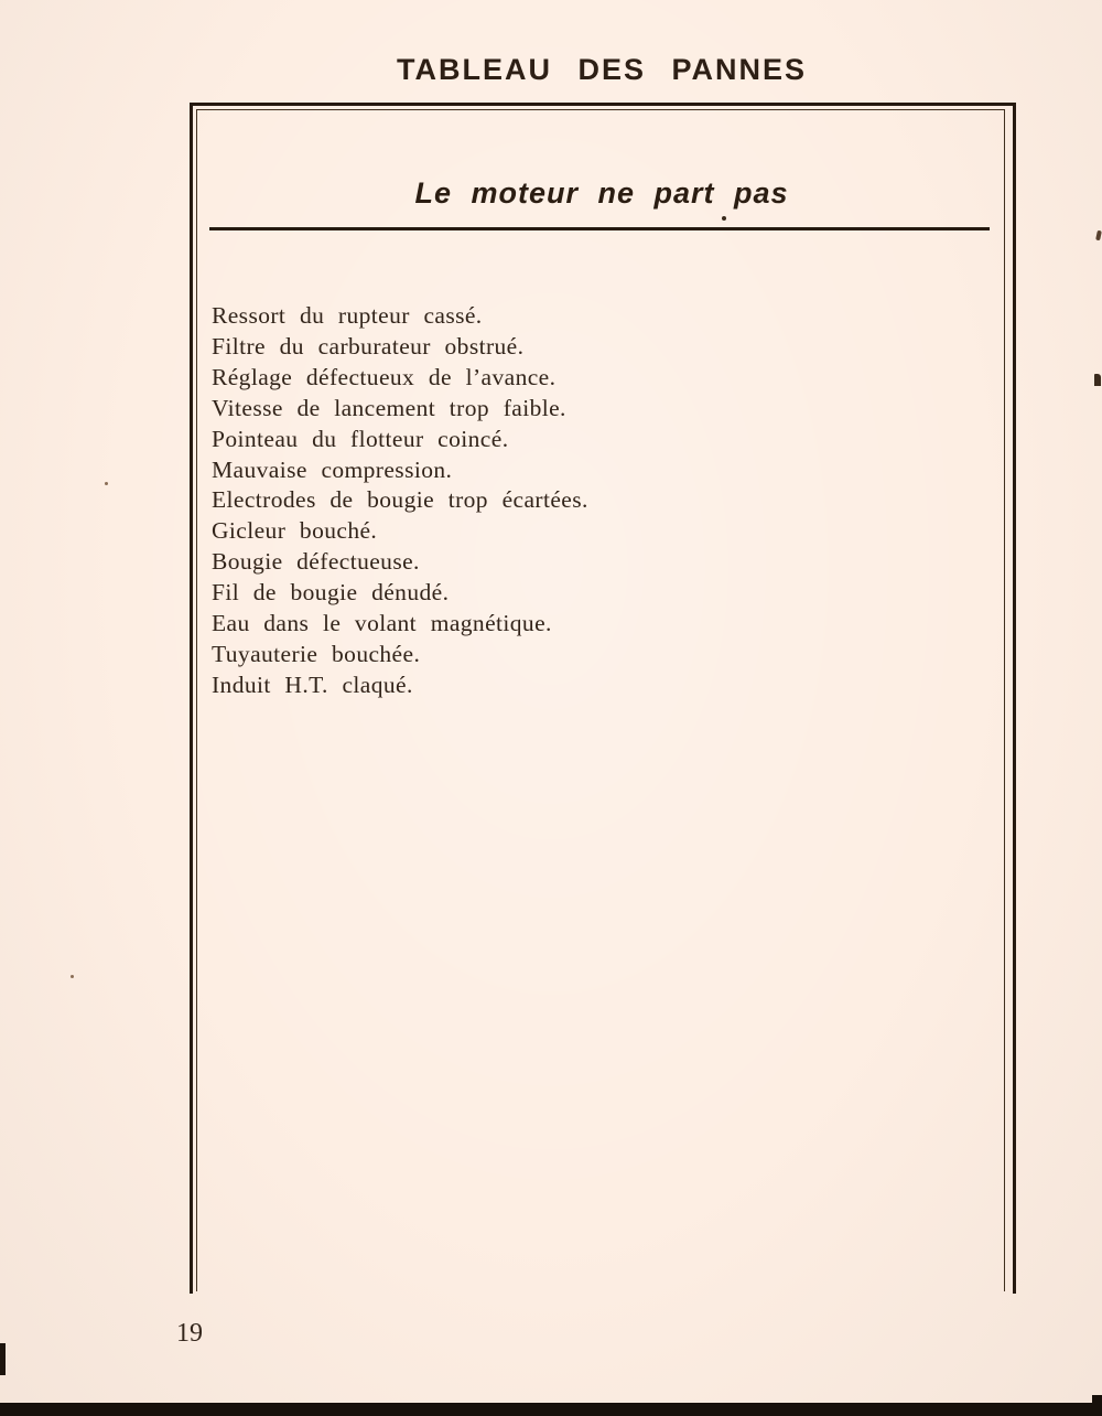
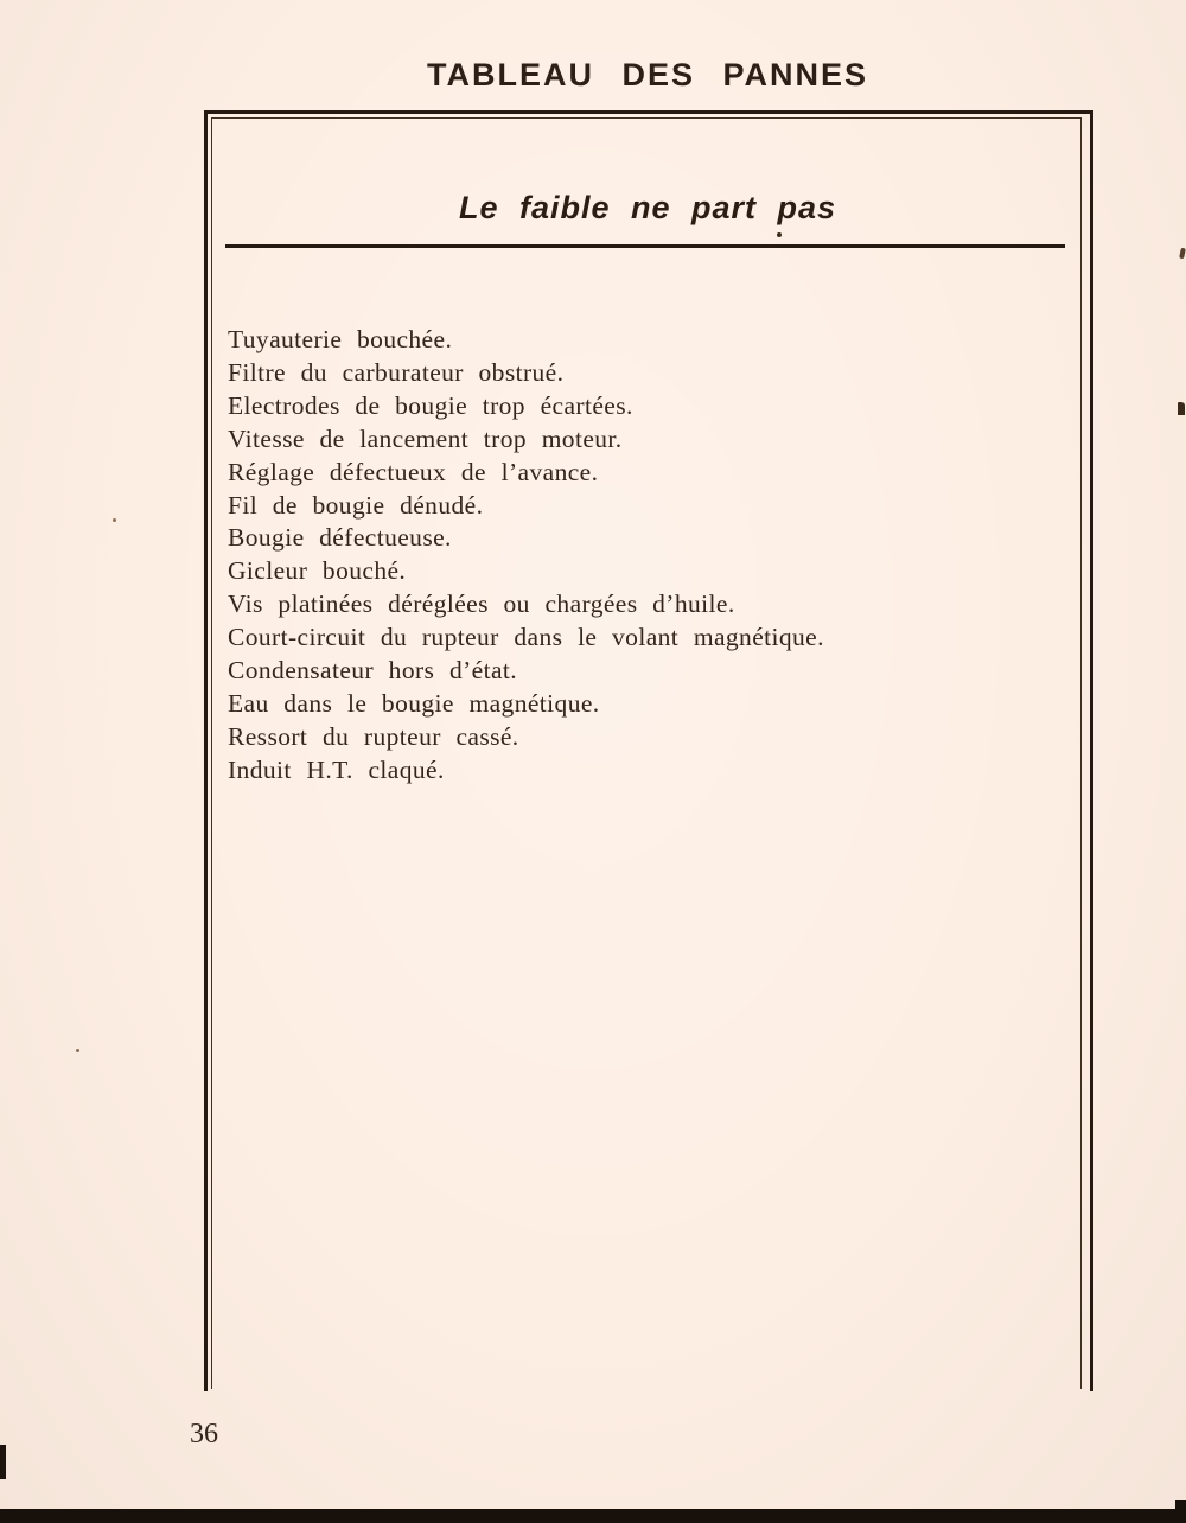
  TABLEAU DES PANNES
- Le moteur ne part pas
+ Le faible ne part pas
- Ressort du rupteur cassé.
+ Tuyauterie bouchée.
  Filtre du carburateur obstrué.
- Réglage défectueux de l’avance.
+ Electrodes de bougie trop écartées.
- Vitesse de lancement trop faible.
+ Vitesse de lancement trop moteur.
- Pointeau du flotteur coincé.
- Mauvaise compression.
- Electrodes de bougie trop écartées.
+ Réglage défectueux de l’avance.
- Gicleur bouché.
+ Fil de bougie dénudé.
  Bougie défectueuse.
- Fil de bougie dénudé.
+ Gicleur bouché.
+ Vis platinées déréglées ou chargées d’huile.
+ Court-circuit du rupteur dans le volant magnétique.
+ Condensateur hors d’état.
- Eau dans le volant magnétique.
+ Eau dans le bougie magnétique.
- Tuyauterie bouchée.
+ Ressort du rupteur cassé.
  Induit H.T. claqué.
- 19
+ 36
